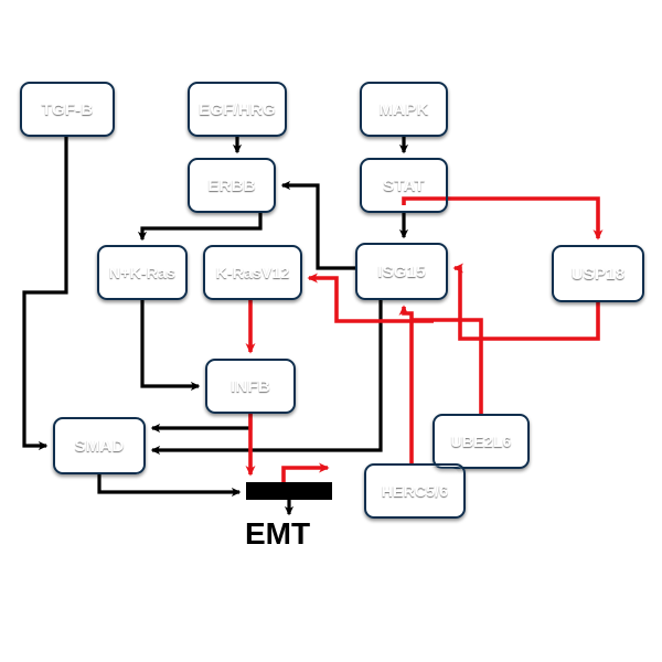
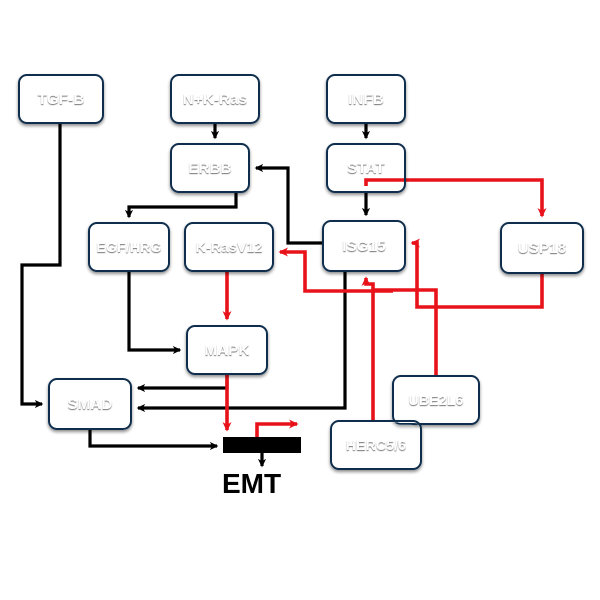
  TGF-B
- EGF/HRG
+ N+K-Ras
- MAPK
+ INFB
  ERBB
  STAT
- N+K-Ras
+ EGF/HRG
  K-RasV12
  ISG15
  USP18
- INFB
+ MAPK
  SMAD
  UBE2L6
  HERC5/6
  EMT
